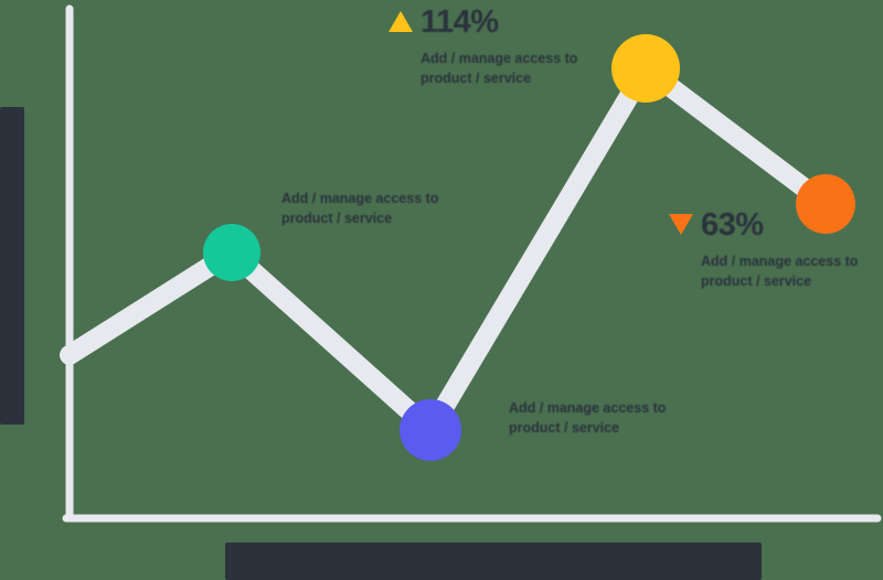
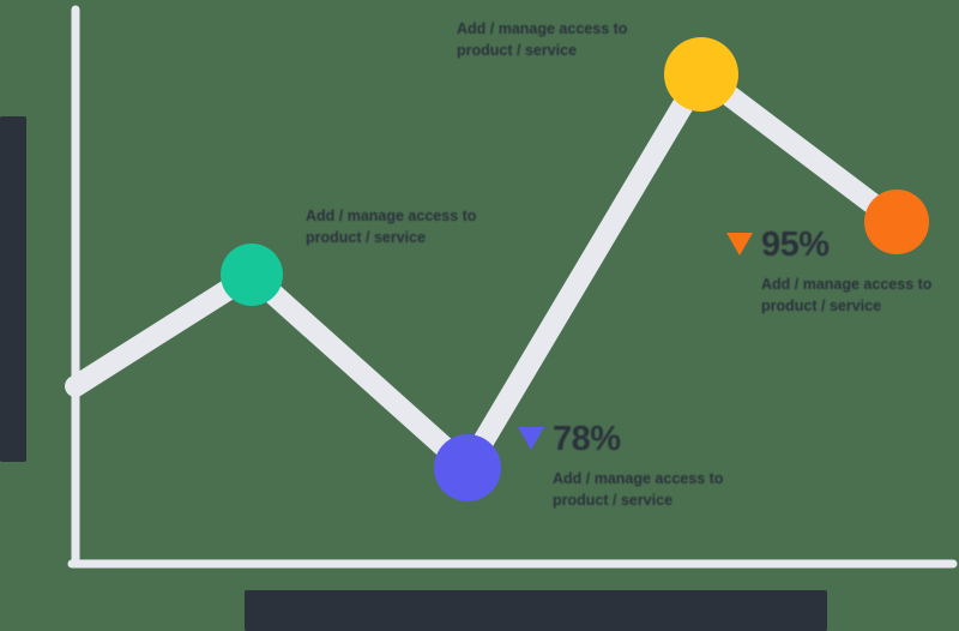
- 114%
  Add / manage access to product / service
  Add / manage access to product / service
+ 78%
  Add / manage access to product / service
- 63%
+ 95%
  Add / manage access to product / service
